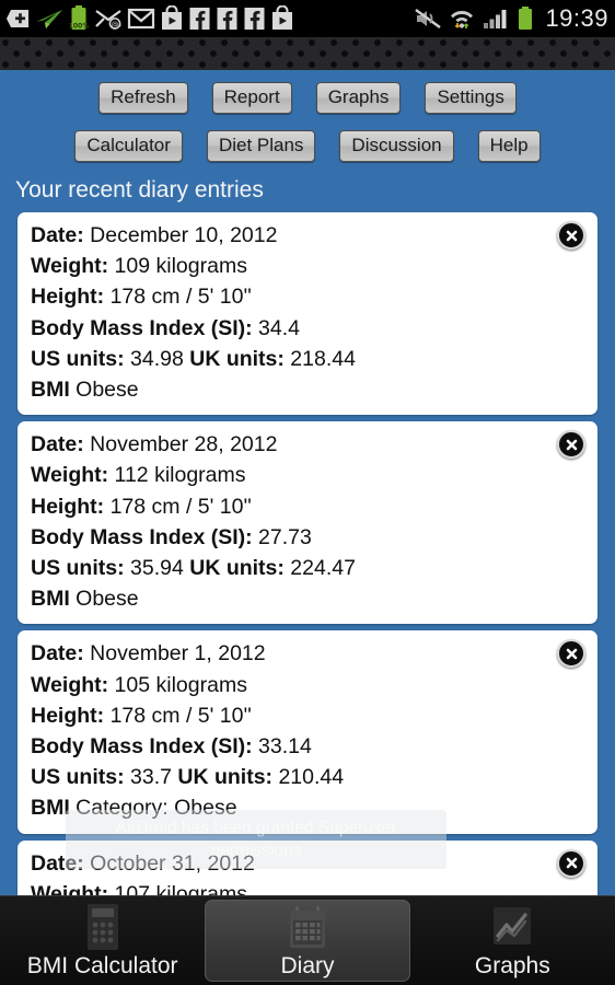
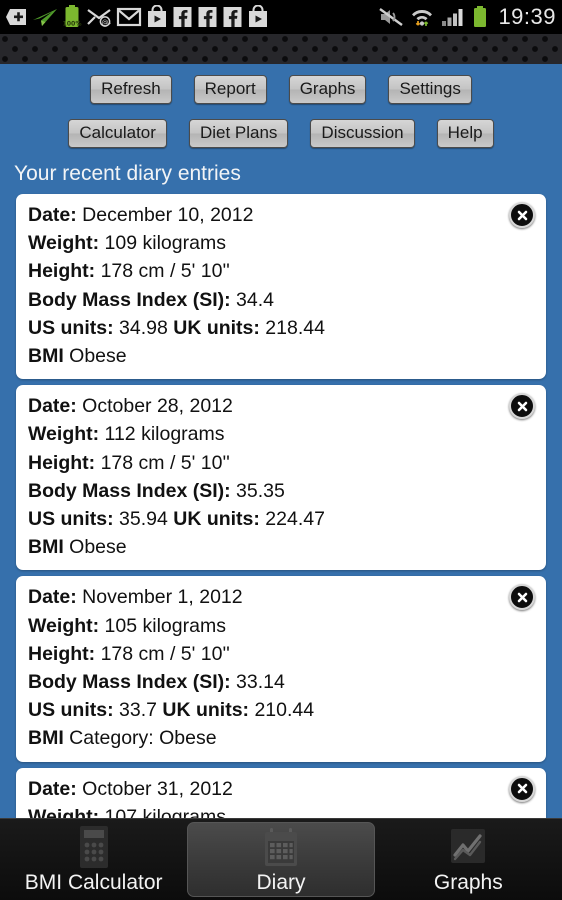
  @
  19:39
  Refresh
  Report
  Graphs
  Settings
  Calculator
  Diet Plans
  Discussion
  Help
  Your recent diary entries
  Date: December 10, 2012
  Weight: 109 kilograms
  Height: 178 cm / 5' 10''
  Body Mass Index (SI): 34.4
  US units: 34.98 UK units: 218.44
  BMI Obese
- Date: November 28, 2012
+ Date: October 28, 2012
  Weight: 112 kilograms
  Height: 178 cm / 5' 10''
- Body Mass Index (SI): 27.73
+ Body Mass Index (SI): 35.35
  US units: 35.94 UK units: 224.47
  BMI Obese
  Date: November 1, 2012
  Weight: 105 kilograms
  Height: 178 cm / 5' 10''
  Body Mass Index (SI): 33.14
  US units: 33.7 UK units: 210.44
  BMI Category: Obese
  Date: October 31, 2012
  Weight: 107 kilograms
- AirDroid has been granted Superuser permissions
  BMI Calculator
  Diary
  Graphs
